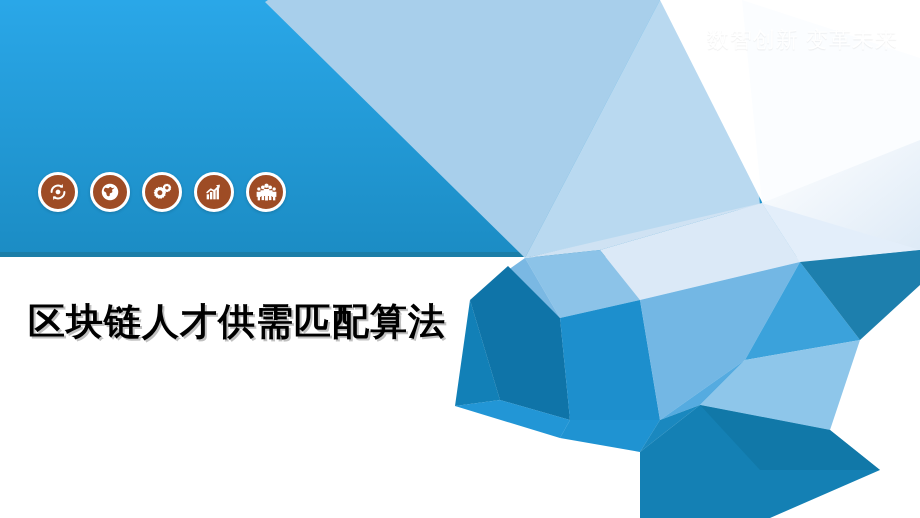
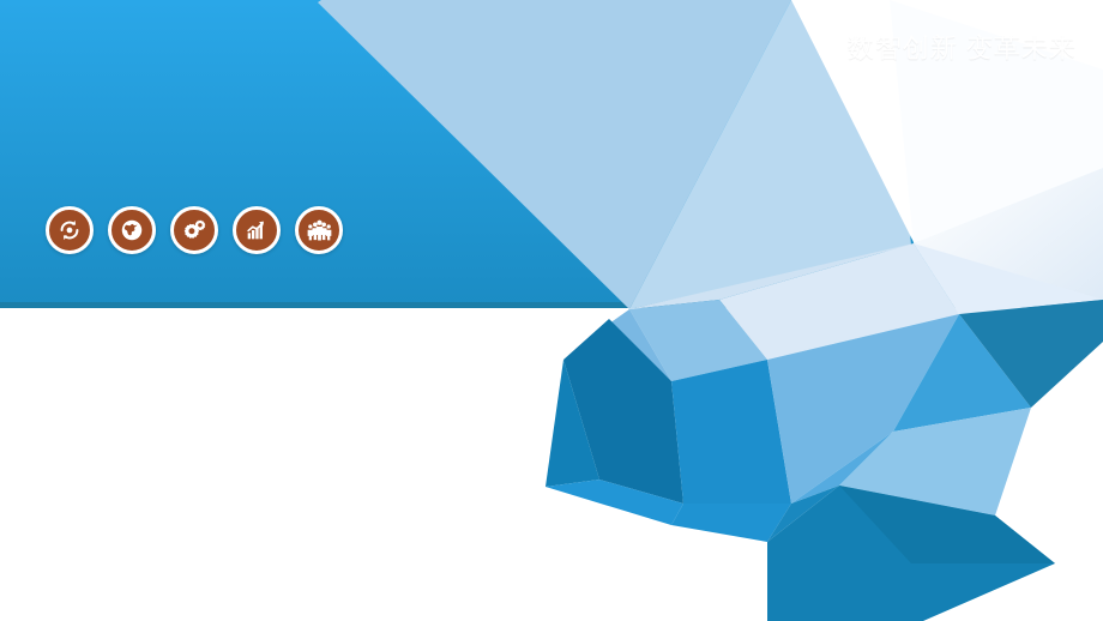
- 区块链人才供需匹配算法
